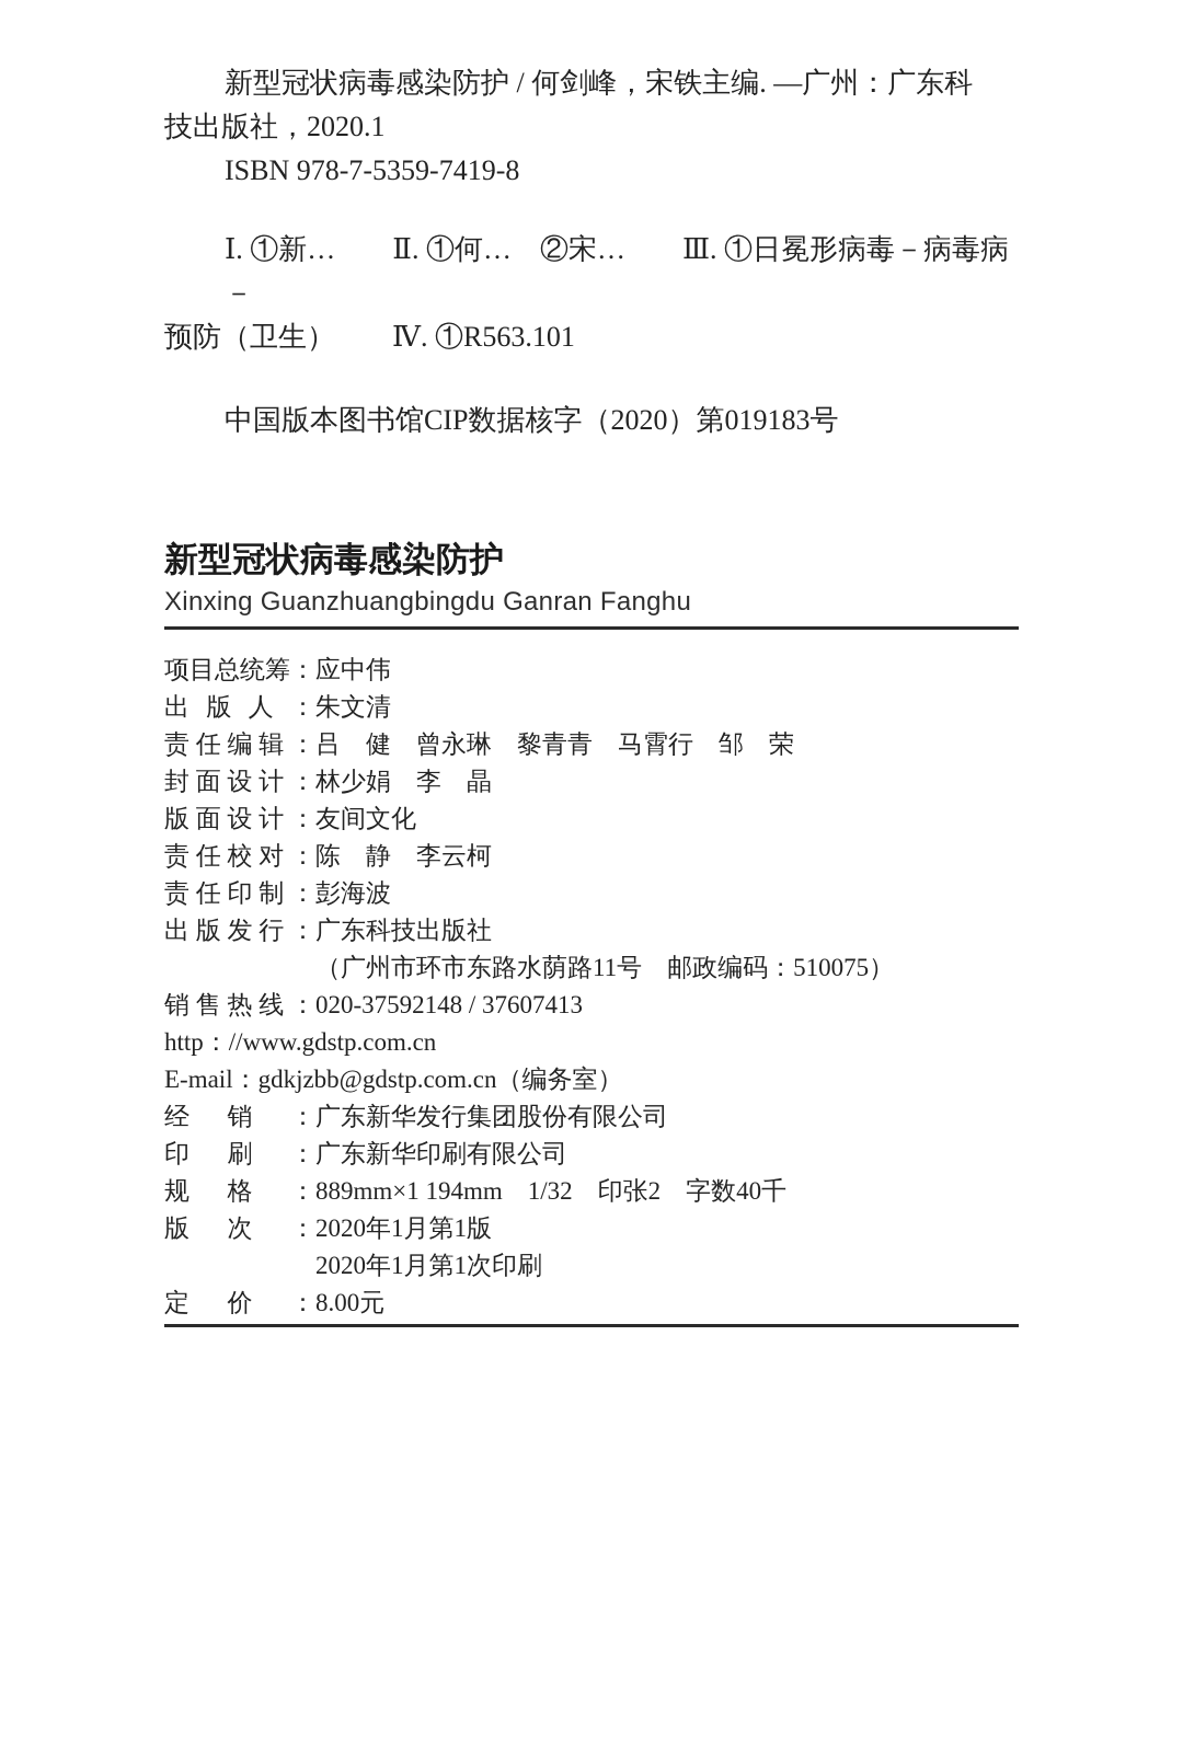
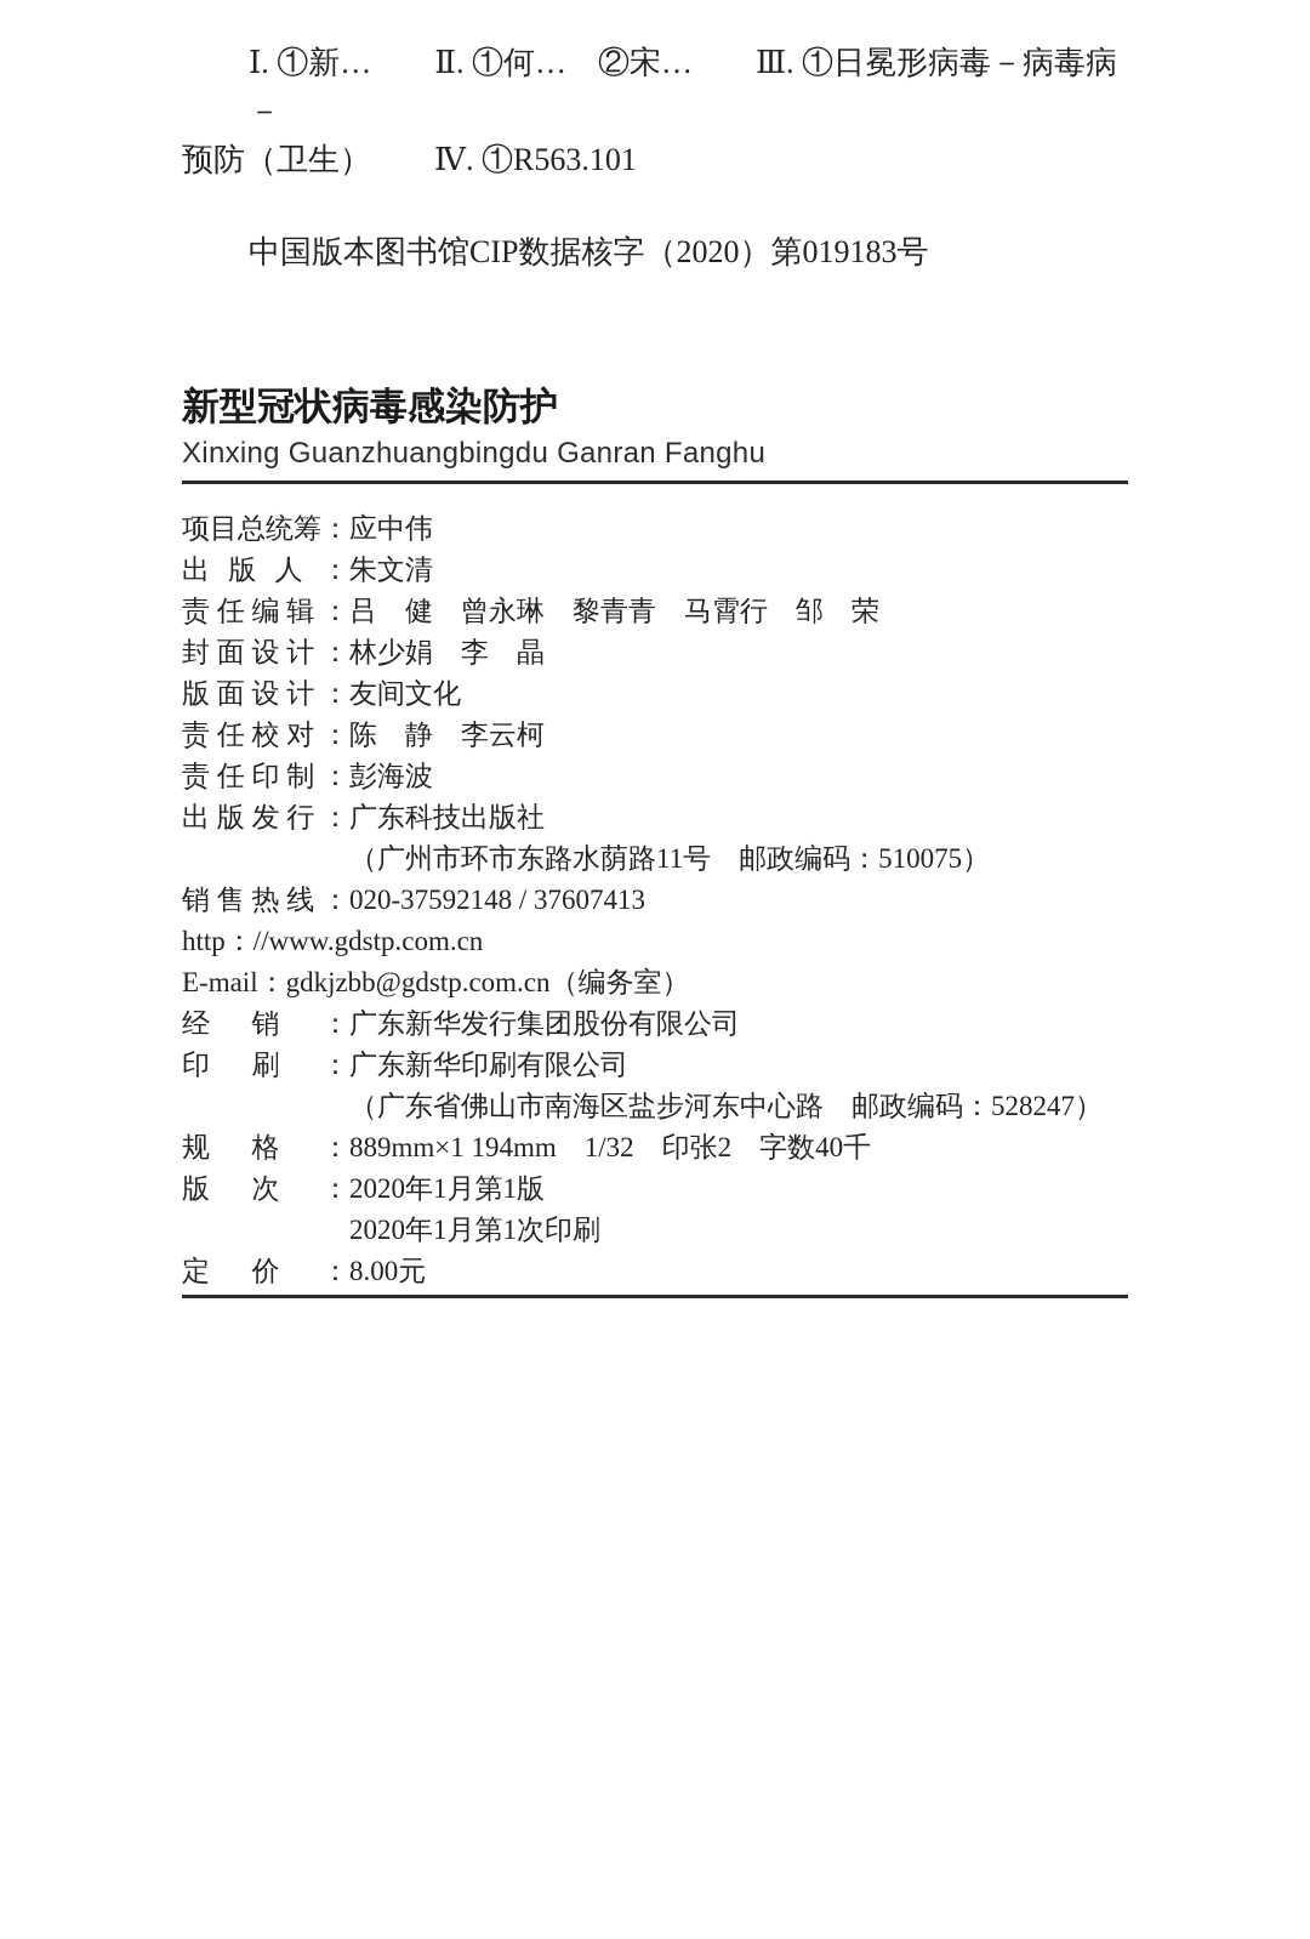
- 新型冠状病毒感染防护 / 何剑峰，宋铁主编. —广州：广东科
- 技出版社，2020.1
- ISBN 978-7-5359-7419-8
  Ⅰ. ①新… Ⅱ. ①何… ②宋… Ⅲ. ①日冕形病毒－病毒病－
  预防（卫生） Ⅳ. ①R563.101
  中国版本图书馆CIP数据核字（2020）第019183号
  新型冠状病毒感染防护
  Xinxing Guanzhuangbingdu Ganran Fanghu
  项目总统筹：应中伟
  出版人：朱文清
  责任编辑：吕 健 曾永琳 黎青青 马霄行 邹 荣
  封面设计：林少娟 李 晶
  版面设计：友间文化
  责任校对：陈 静 李云柯
  责任印制：彭海波
  出版发行：广东科技出版社
  （广州市环市东路水荫路11号 邮政编码：510075）
  销售热线：020-37592148 / 37607413
  http：//www.gdstp.com.cn
  E-mail：gdkjzbb@gdstp.com.cn（编务室）
  经销：广东新华发行集团股份有限公司
  印刷：广东新华印刷有限公司
+ （广东省佛山市南海区盐步河东中心路 邮政编码：528247）
  规格：889mm×1 194mm 1/32 印张2 字数40千
  版次：2020年1月第1版
  2020年1月第1次印刷
  定价：8.00元
